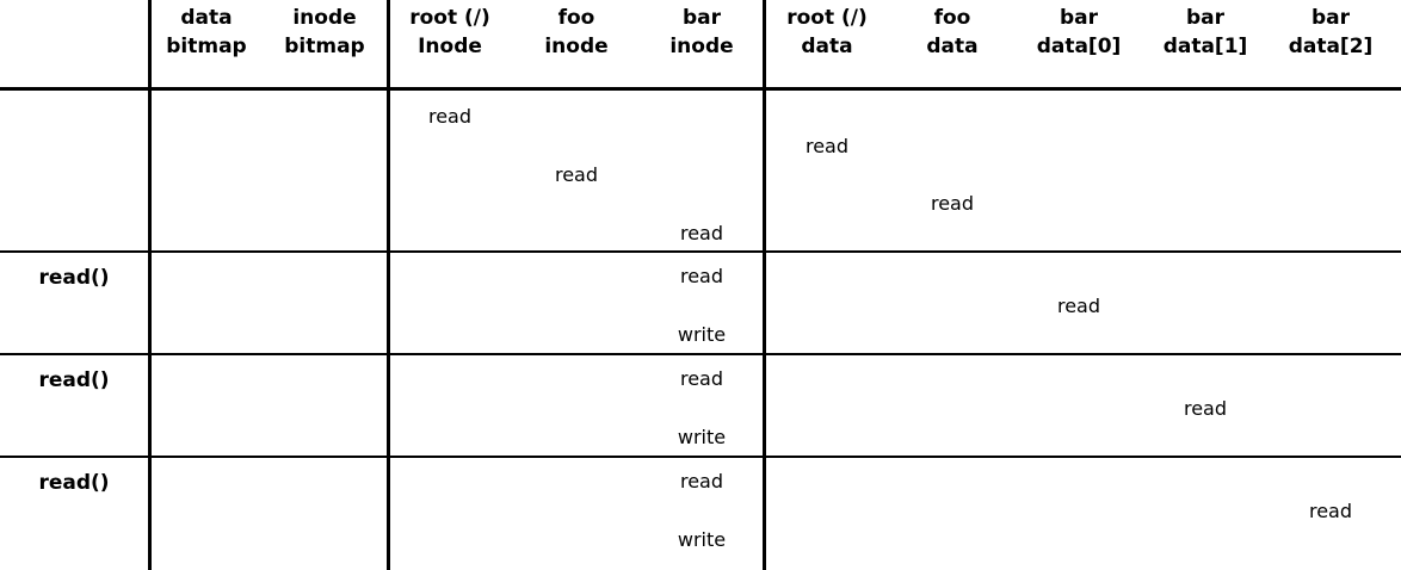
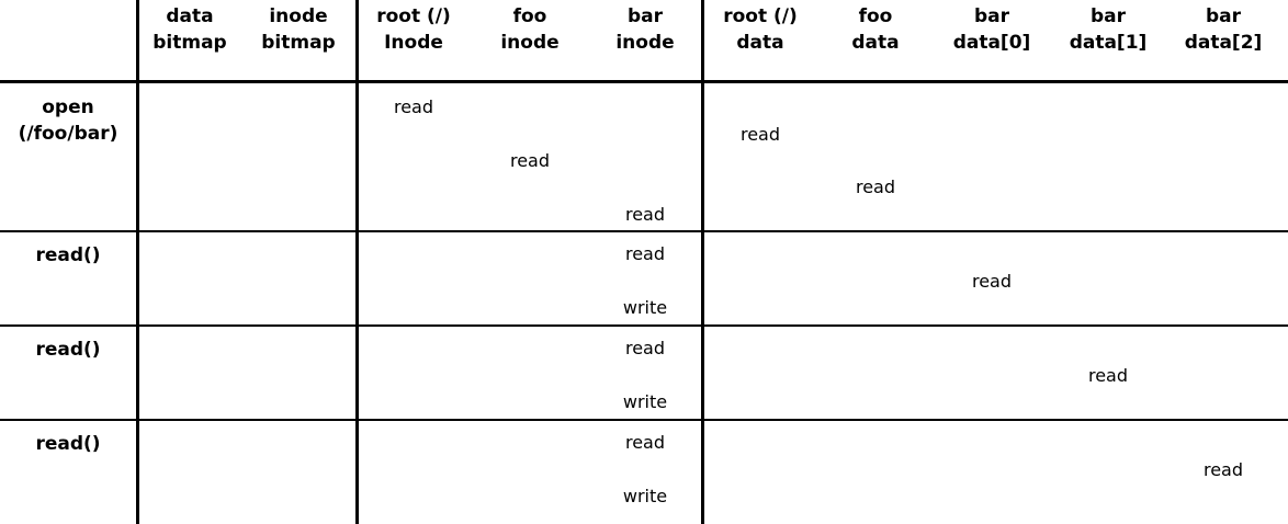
  data
  bitmap
  inode
  bitmap
  root (/)
  Inode
  foo
  inode
  bar
  inode
  root (/)
  data
  foo
  data
  bar
  data[0]
  bar
  data[1]
  bar
  data[2]
+ open
+ (/foo/bar)
  read()
  read()
  read()
  read
  read
  read
  read
  read
  read
  write
  read
  read
  write
  read
  read
  write
  read
